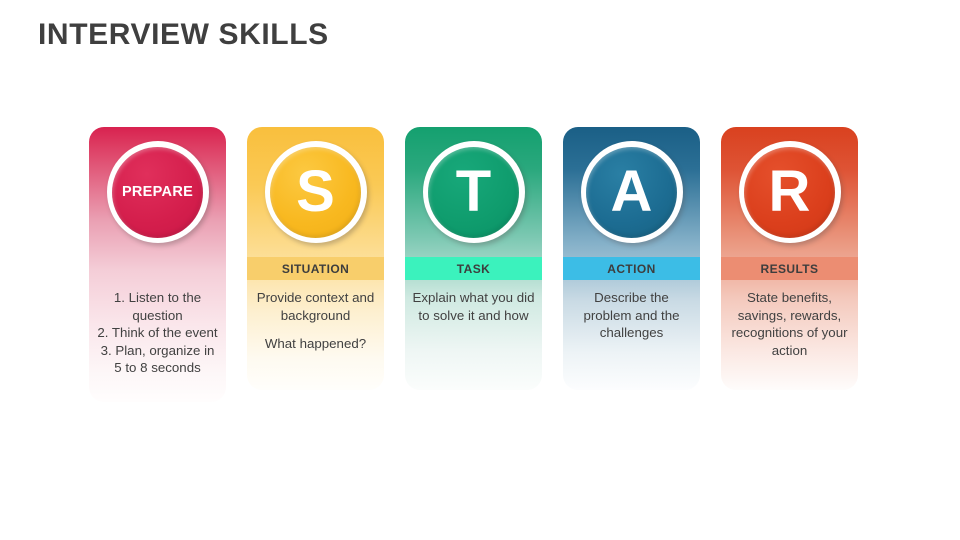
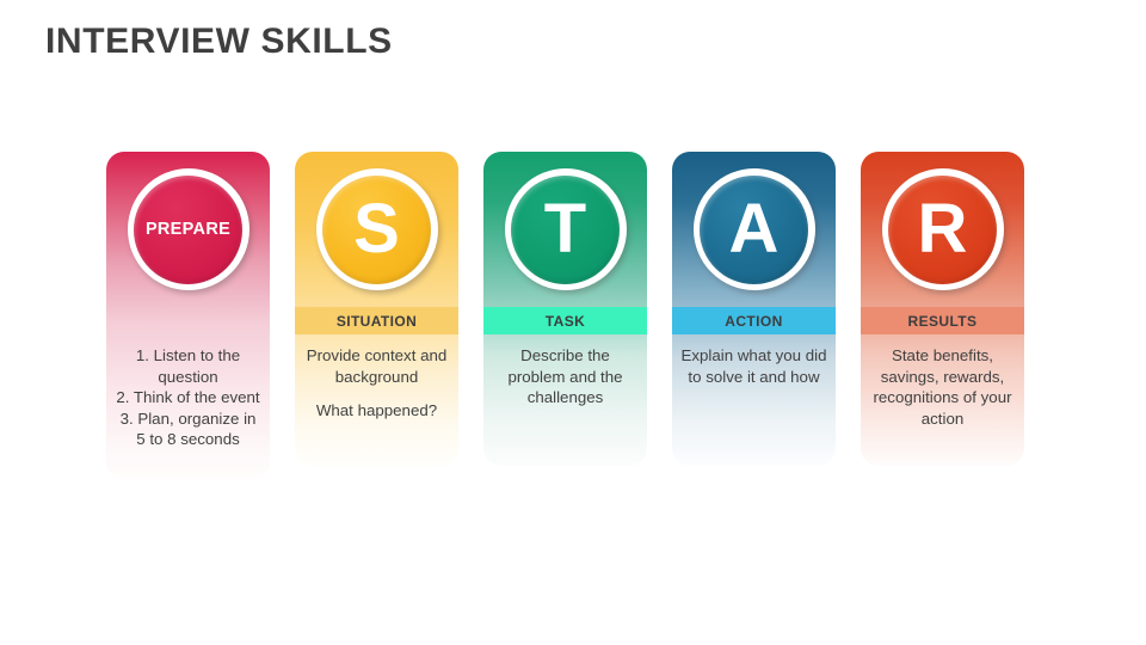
  INTERVIEW SKILLS
  PREPARE
  1. Listen to the question
  2. Think of the event
  3. Plan, organize in 5 to 8 seconds
  S
  SITUATION
  Provide context and background
  What happened?
  T
  TASK
- Explain what you did to solve it and how
+ Describe the problem and the challenges
  A
  ACTION
- Describe the problem and the challenges
+ Explain what you did to solve it and how
  R
  RESULTS
  State benefits, savings, rewards, recognitions of your action
